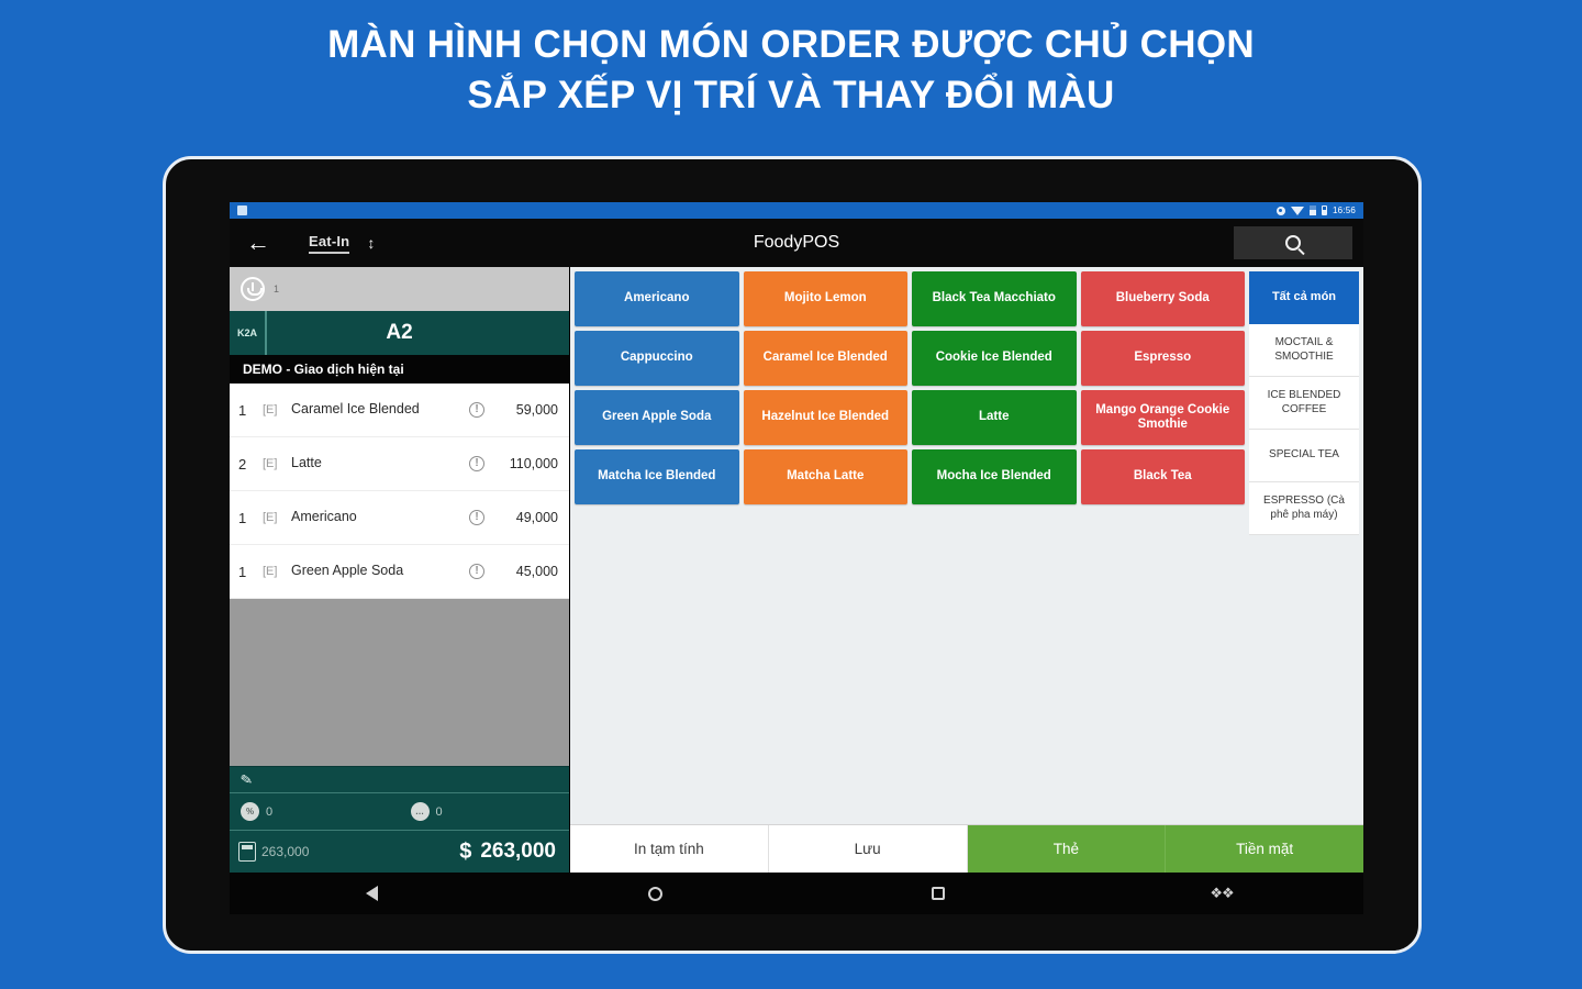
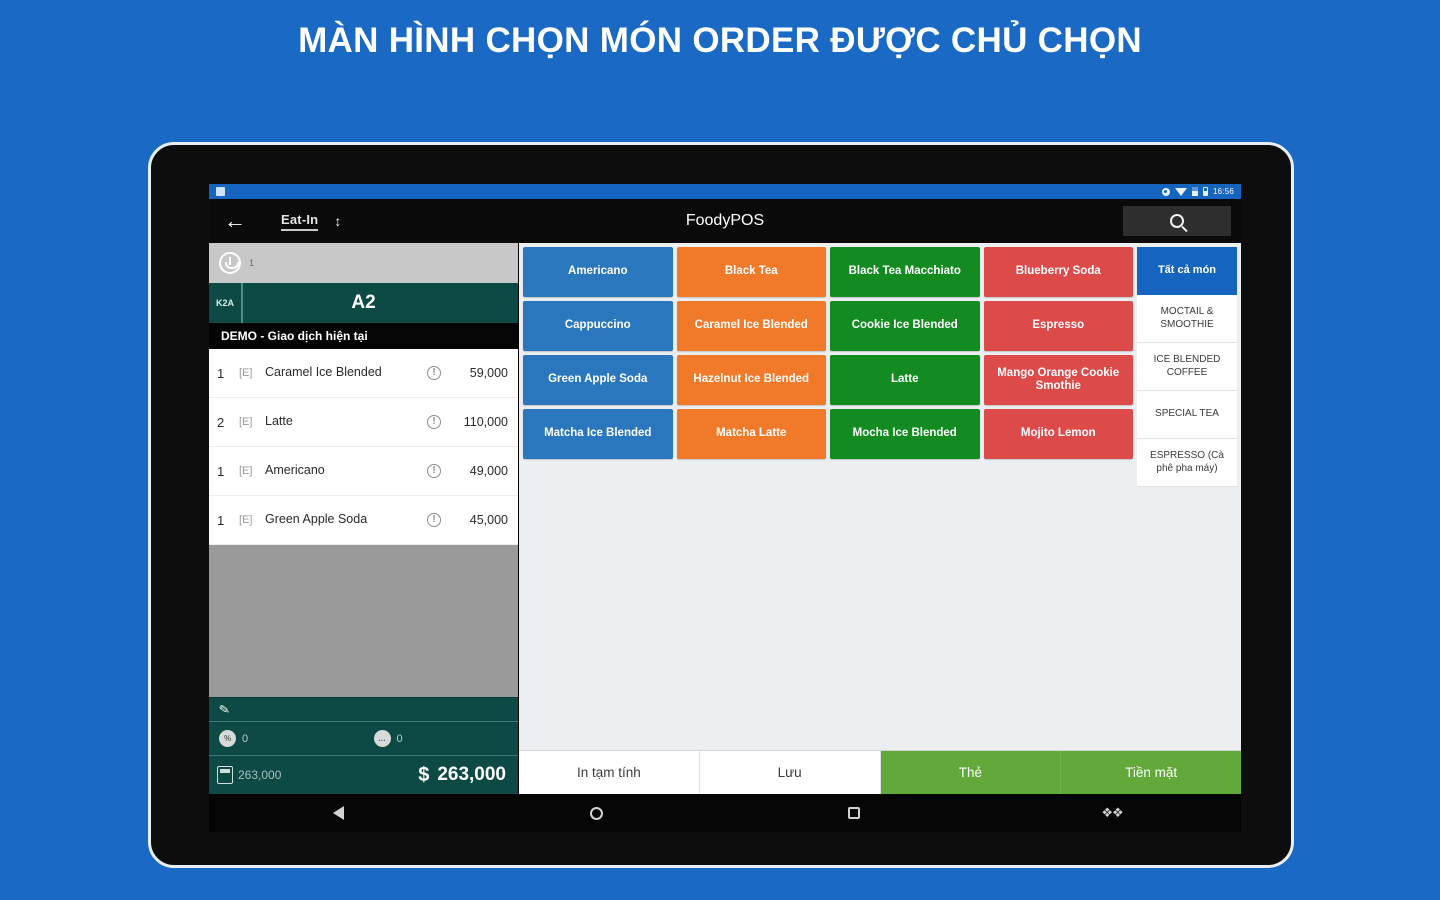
  MÀN HÌNH CHỌN MÓN ORDER ĐƯỢC CHỦ CHỌN
- SẮP XẾP VỊ TRÍ VÀ THAY ĐỔI MÀU
  16:56
  ←
  Eat-In
  ↕
  FoodyPOS
  1
  K2A
  A2
  DEMO - Giao dịch hiện tại
  1
  [E]
  Caramel Ice Blended
  !
  59,000
  2
  [E]
  Latte
  !
  110,000
  1
  [E]
  Americano
  !
  49,000
  1
  [E]
  Green Apple Soda
  !
  45,000
  %
  0
  …
  0
  263,000
  $
  263,000
  Americano
- Mojito Lemon
+ Black Tea
  Black Tea Macchiato
  Blueberry Soda
  Cappuccino
  Caramel Ice Blended
  Cookie Ice Blended
  Espresso
  Green Apple Soda
  Hazelnut Ice Blended
  Latte
  Mango Orange Cookie Smothie
  Matcha Ice Blended
  Matcha Latte
  Mocha Ice Blended
- Black Tea
+ Mojito Lemon
  Tất cả món
  MOCTAIL & SMOOTHIE
  ICE BLENDED COFFEE
  SPECIAL TEA
  ESPRESSO (Cà phê pha máy)
  In tạm tính
  Lưu
  Thẻ
  Tiền mặt
  ❖❖
